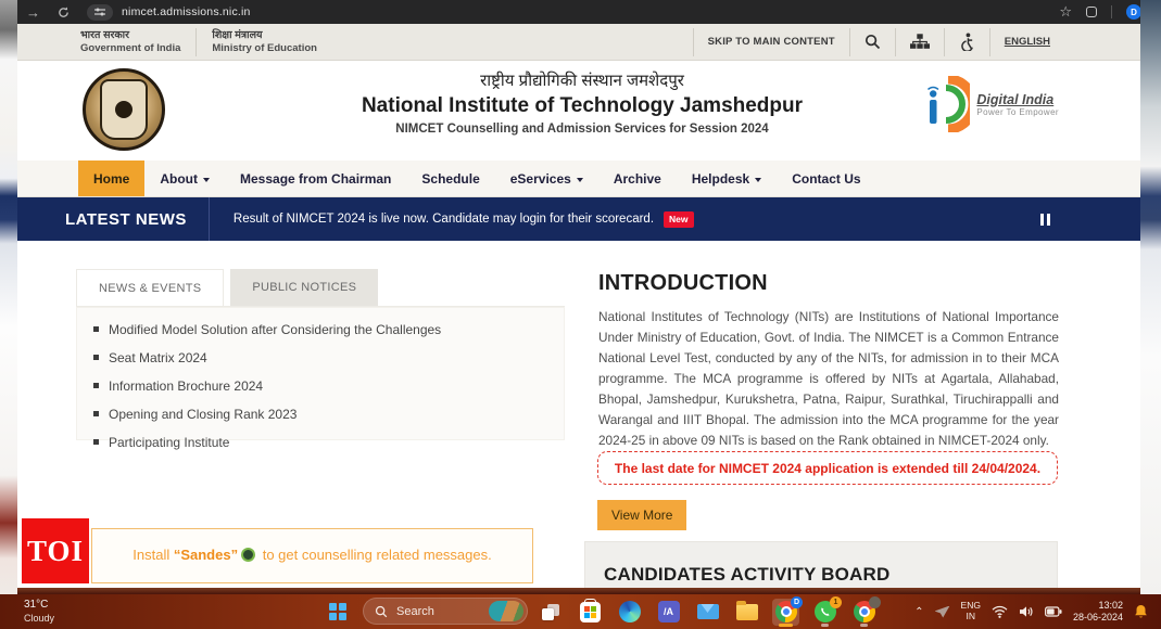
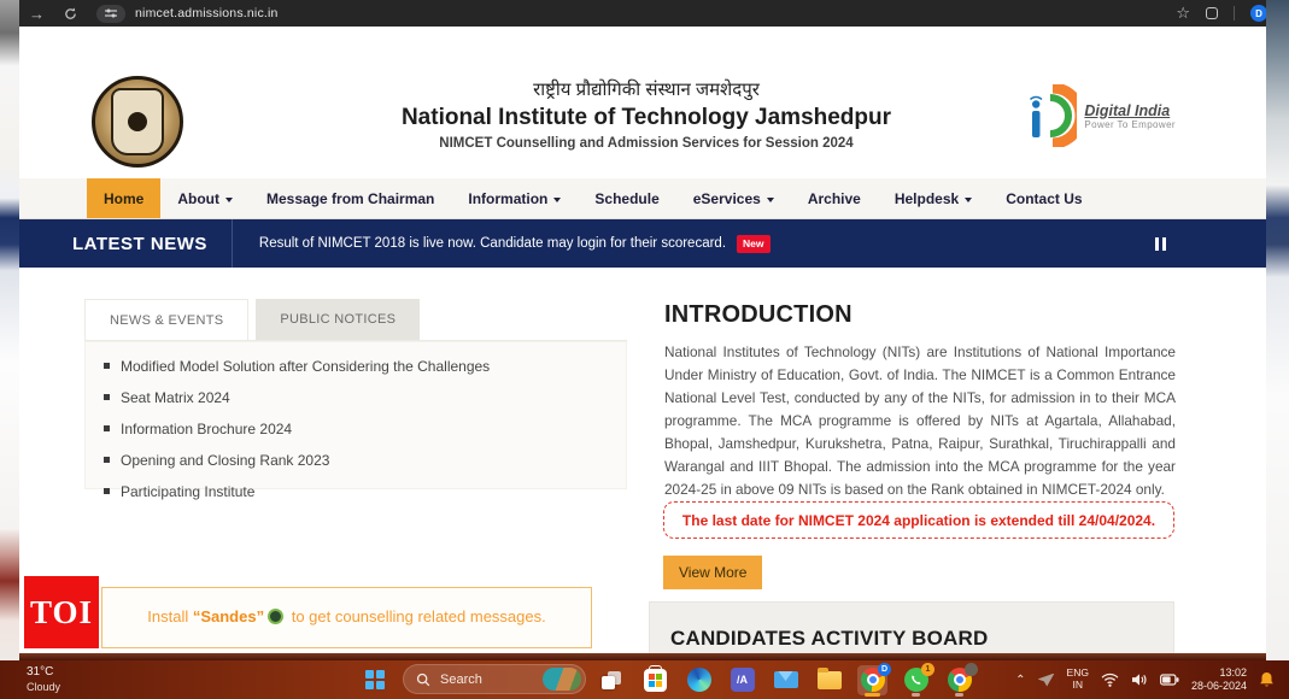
  →
  nimcet.admissions.nic.in
  ☆
  D
- भारत सरकार
- Government of India
- शिक्षा मंत्रालय
- Ministry of Education
- SKIP TO MAIN CONTENT
- ENGLISH
  राष्ट्रीय प्रौद्योगिकी संस्थान जमशेदपुर
  National Institute of Technology Jamshedpur
  NIMCET Counselling and Admission Services for Session 2024
  Digital India
  Power To Empower
  Home
  About
  Message from Chairman
+ Information
  Schedule
  eServices
  Archive
  Helpdesk
  Contact Us
  LATEST NEWS
- Result of NIMCET 2024 is live now. Candidate may login for their scorecard.
+ Result of NIMCET 2018 is live now. Candidate may login for their scorecard.
  New
  NEWS & EVENTS
  PUBLIC NOTICES
  Modified Model Solution after Considering the Challenges
  Seat Matrix 2024
  Information Brochure 2024
  Opening and Closing Rank 2023
  Participating Institute
  INTRODUCTION
  National Institutes of Technology (NITs) are Institutions of National Importance Under Ministry of Education, Govt. of India. The NIMCET is a Common Entrance National Level Test, conducted by any of the NITs, for admission in to their MCA programme. The MCA programme is offered by NITs at Agartala, Allahabad, Bhopal, Jamshedpur, Kurukshetra, Patna, Raipur, Surathkal, Tiruchirappalli and Warangal and IIIT Bhopal. The admission into the MCA programme for the year 2024-25 in above 09 NITs is based on the Rank obtained in NIMCET-2024 only.
  The last date for NIMCET 2024 application is extended till 24/04/2024.
  View More
  CANDIDATES ACTIVITY BOARD
  Install “Sandes” to get counselling related messages.
  TOI
  31°C
  Cloudy
  Search
  /A
  ⌃
  ENG
  IN
  13:02
  28-06-2024
